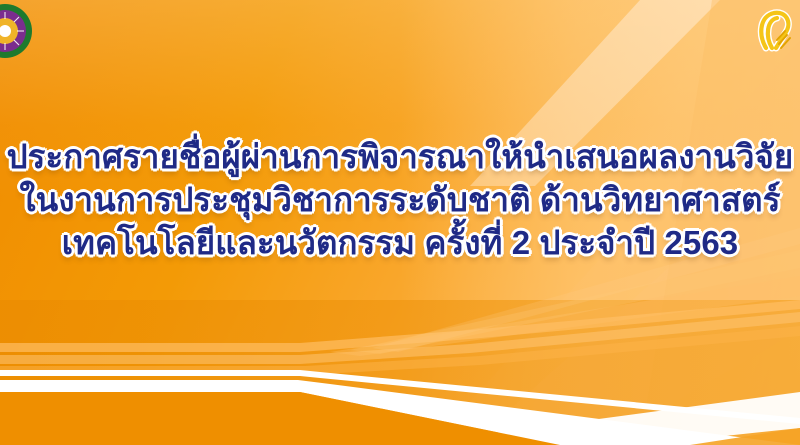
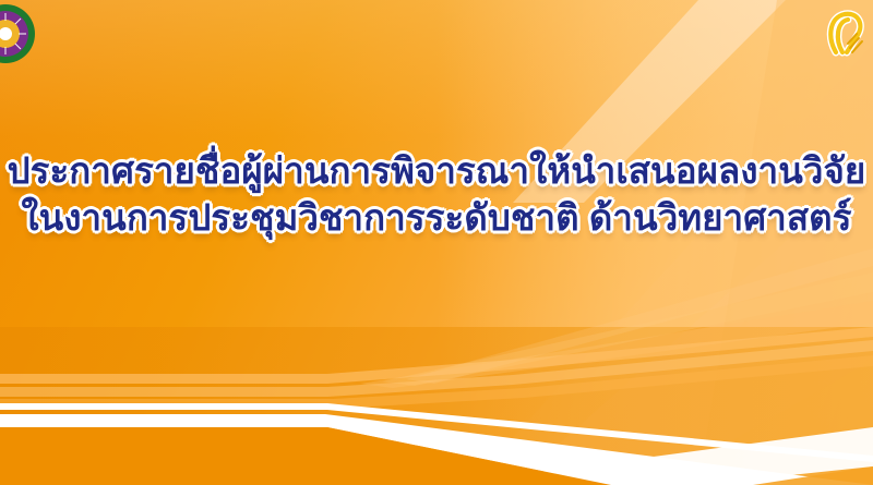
  ประกาศรายชื่อผู้ผ่านการพิจารณาให้นำเสนอผลงานวิจัย
  ในงานการประชุมวิชาการระดับชาติ ด้านวิทยาศาสตร์
- เทคโนโลยีและนวัตกรรม ครั้งที่ 2 ประจำปี 2563
